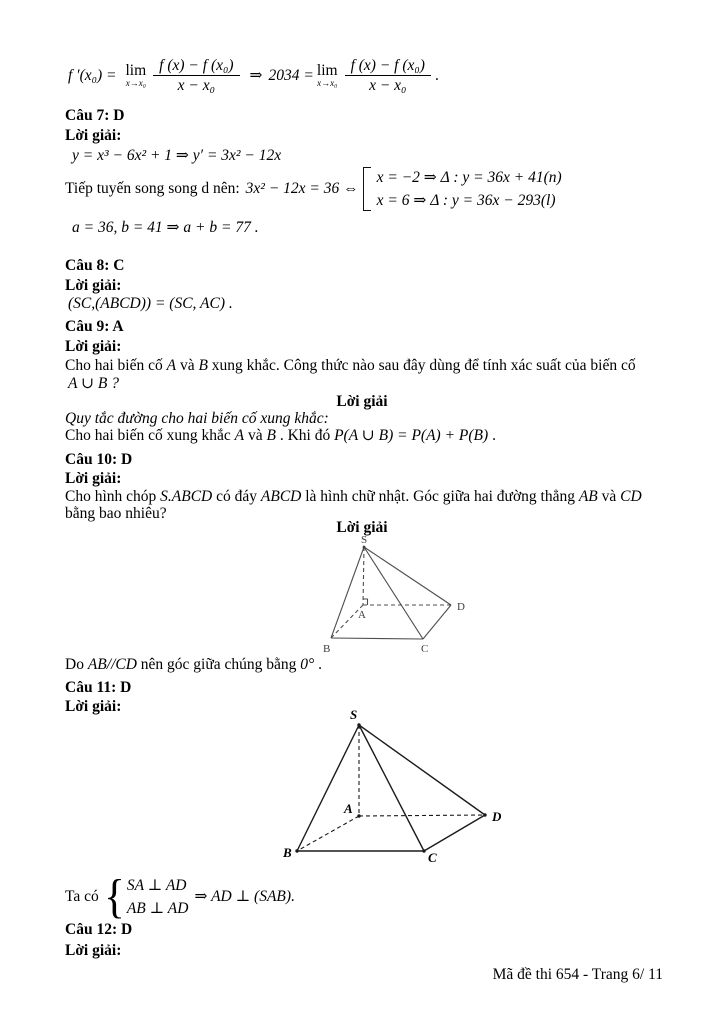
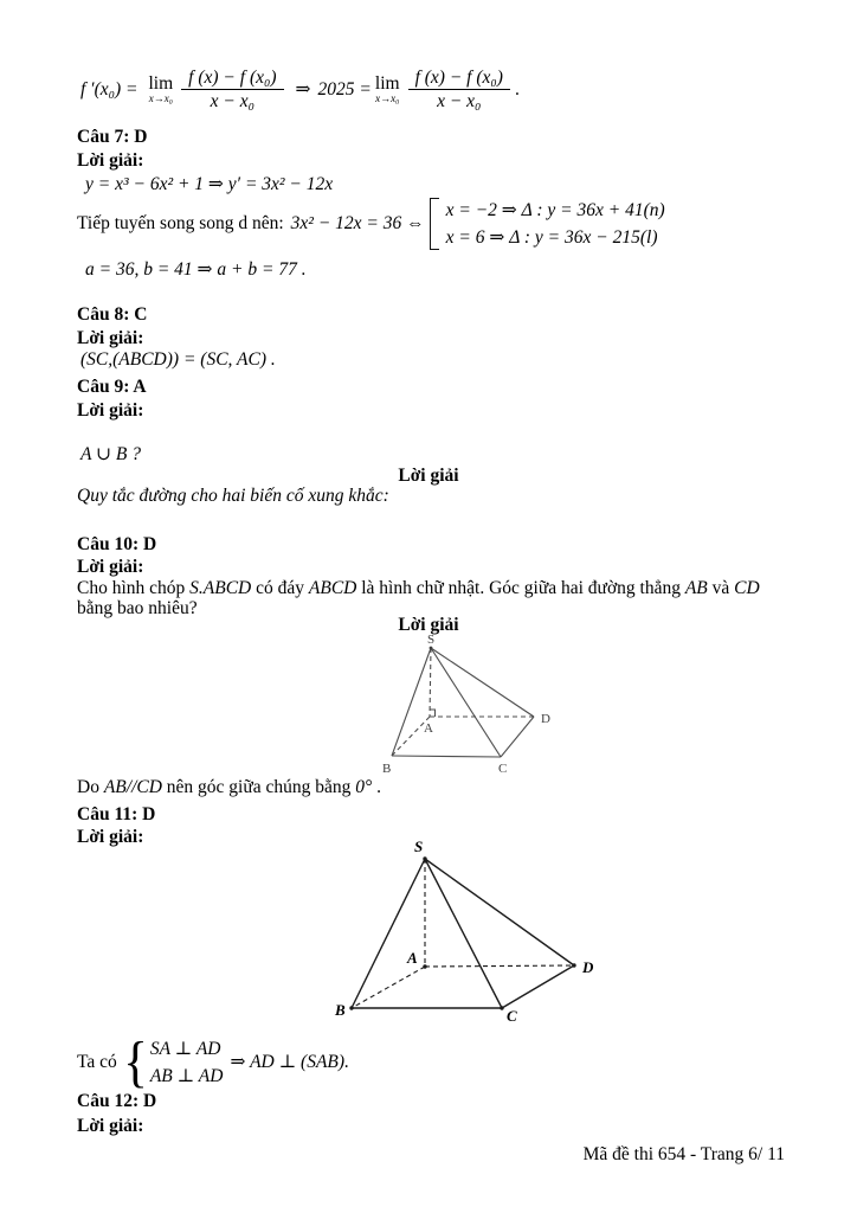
  f ′(x₀) =
  lim
  x→x₀
  f (x) − f (x₀)
  x − x₀
  ⇒
- 2034 =
+ 2025 =
  lim
  x→x₀
  f (x) − f (x₀)
  x − x₀
  .
  Câu 7: D
  Lời giải:
  y = x³ − 6x² + 1 ⇒ y′ = 3x² − 12x
  Tiếp tuyến song song d nên:
  3x² − 12x = 36 ⇔
  x = −2 ⇒ Δ : y = 36x + 41(n)
- x = 6 ⇒ Δ : y = 36x − 293(l)
+ x = 6 ⇒ Δ : y = 36x − 215(l)
  a = 36, b = 41 ⇒ a + b = 77 .
  Câu 8: C
  Lời giải:
  (SC,(ABCD)) = (SC, AC) .
  Câu 9: A
  Lời giải:
- Cho hai biến cố A và B xung khắc. Công thức nào sau đây dùng để tính xác suất của biến cố
  A ∪ B ?
  Lời giải
  Quy tắc đường cho hai biến cố xung khắc:
- Cho hai biến cố xung khắc A và B . Khi đó P(A ∪ B) = P(A) + P(B) .
  Câu 10: D
  Lời giải:
  Cho hình chóp S.ABCD có đáy ABCD là hình chữ nhật. Góc giữa hai đường thẳng AB và CD
  bằng bao nhiêu?
  Lời giải
  S
  A
  B
  C
  D
  Do AB//CD nên góc giữa chúng bằng 0° .
  Câu 11: D
  Lời giải:
  S
  A
  B
  C
  D
  Ta có
  {
  SA ⊥ AD
  AB ⊥ AD
  ⇒ AD ⊥ (SAB).
  Câu 12: D
  Lời giải:
  Mã đề thi 654 - Trang 6/ 11
